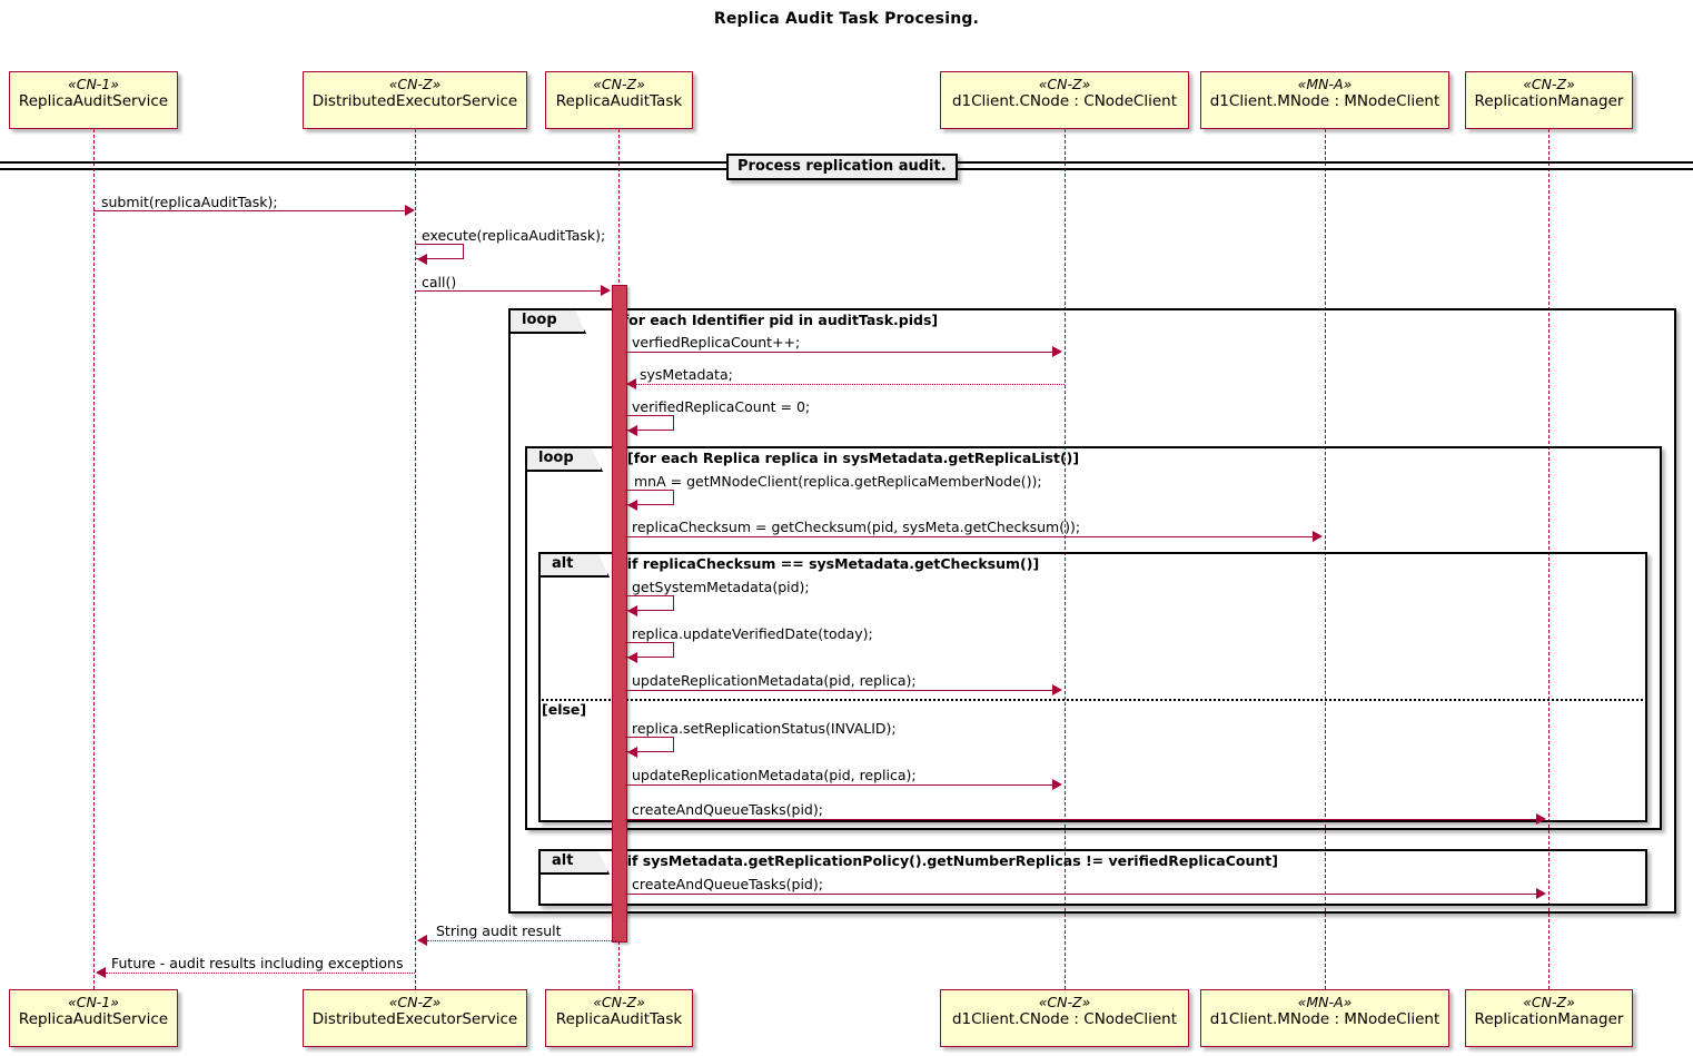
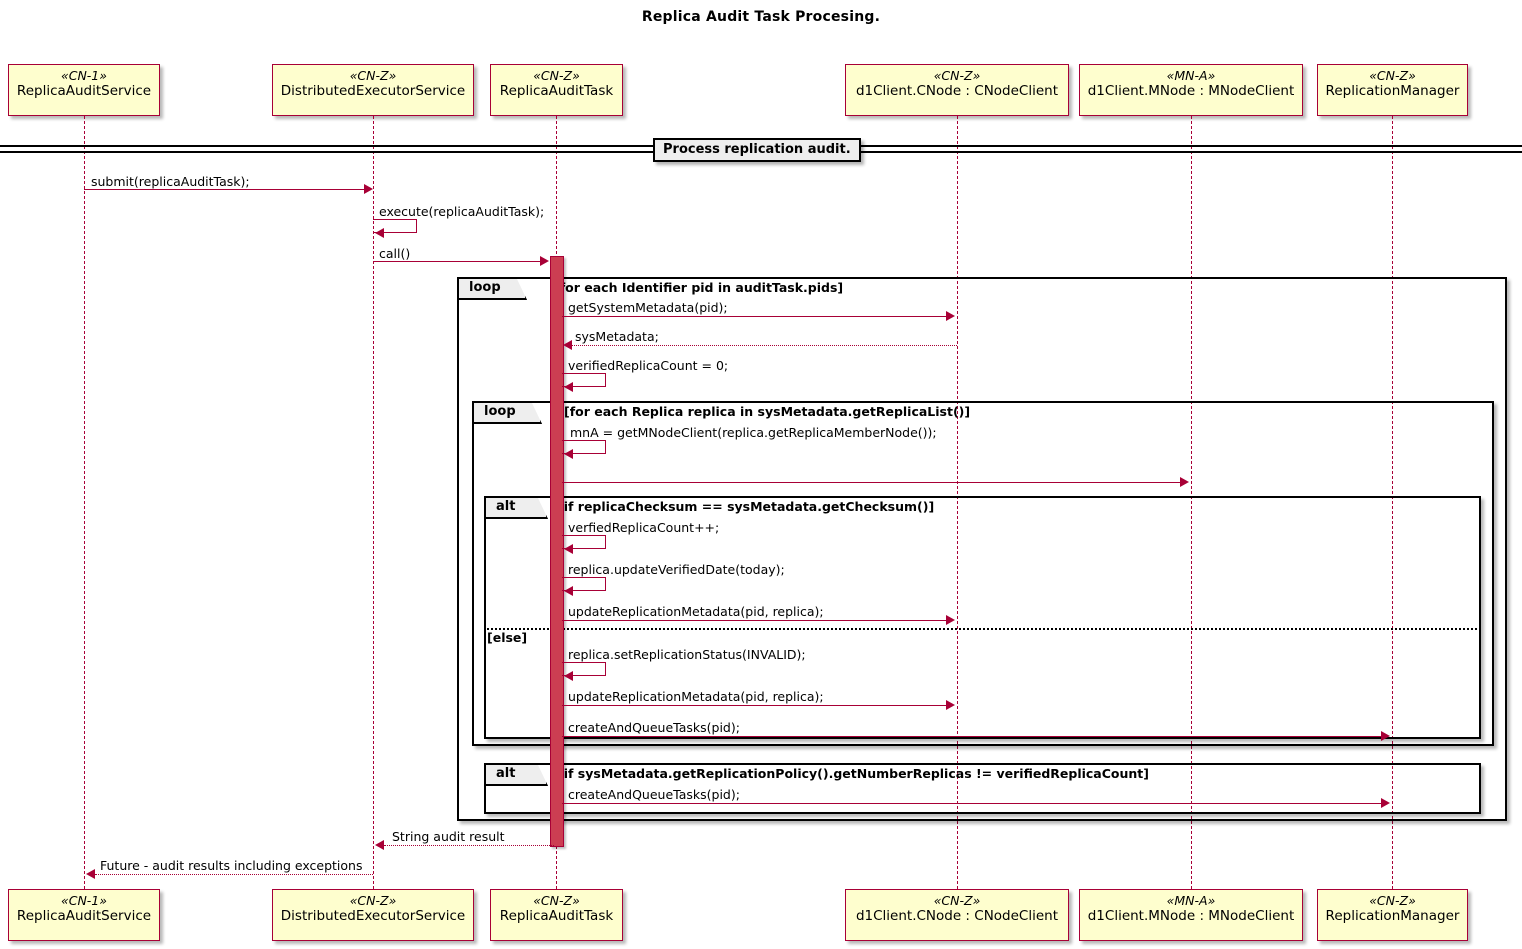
  Replica Audit Task Procesing.
  «CN-1»
  ReplicaAuditService
  «CN-Z»
  DistributedExecutorService
  «CN-Z»
  ReplicaAuditTask
  «CN-Z»
  d1Client.CNode : CNodeClient
  «MN-A»
  d1Client.MNode : MNodeClient
  «CN-Z»
  ReplicationManager
  Process replication audit.
  loop
  or each Identifier pid in auditTask.pids]
  loop
  [for each Replica replica in sysMetadata.getReplicaList()]
  alt
  if replicaChecksum == sysMetadata.getChecksum()]
  [else]
  alt
  if sysMetadata.getReplicationPolicy().getNumberReplicas != verifiedReplicaCount]
  submit(replicaAuditTask);
  execute(replicaAuditTask);
  call()
- verfiedReplicaCount++;
+ getSystemMetadata(pid);
  sysMetadata;
  verifiedReplicaCount = 0;
  mnA = getMNodeClient(replica.getReplicaMemberNode());
- replicaChecksum = getChecksum(pid, sysMeta.getChecksum());
- getSystemMetadata(pid);
+ verfiedReplicaCount++;
  replica.updateVerifiedDate(today);
  updateReplicationMetadata(pid, replica);
  replica.setReplicationStatus(INVALID);
  updateReplicationMetadata(pid, replica);
  createAndQueueTasks(pid);
  createAndQueueTasks(pid);
  String audit result
  Future - audit results including exceptions
  «CN-1»
  ReplicaAuditService
  «CN-Z»
  DistributedExecutorService
  «CN-Z»
  ReplicaAuditTask
  «CN-Z»
  d1Client.CNode : CNodeClient
  «MN-A»
  d1Client.MNode : MNodeClient
  «CN-Z»
  ReplicationManager
